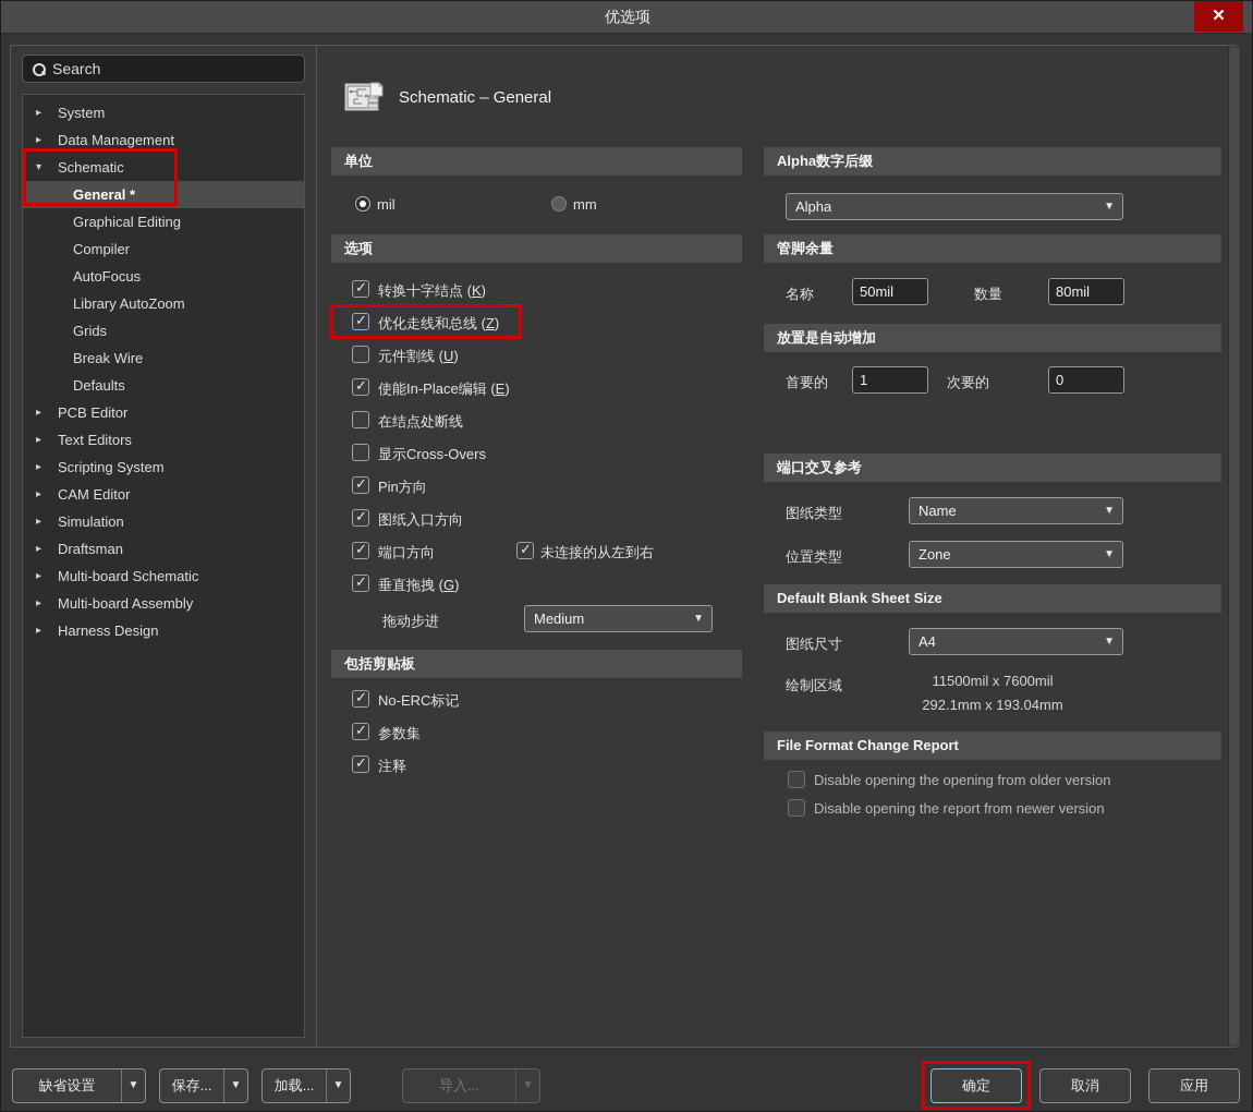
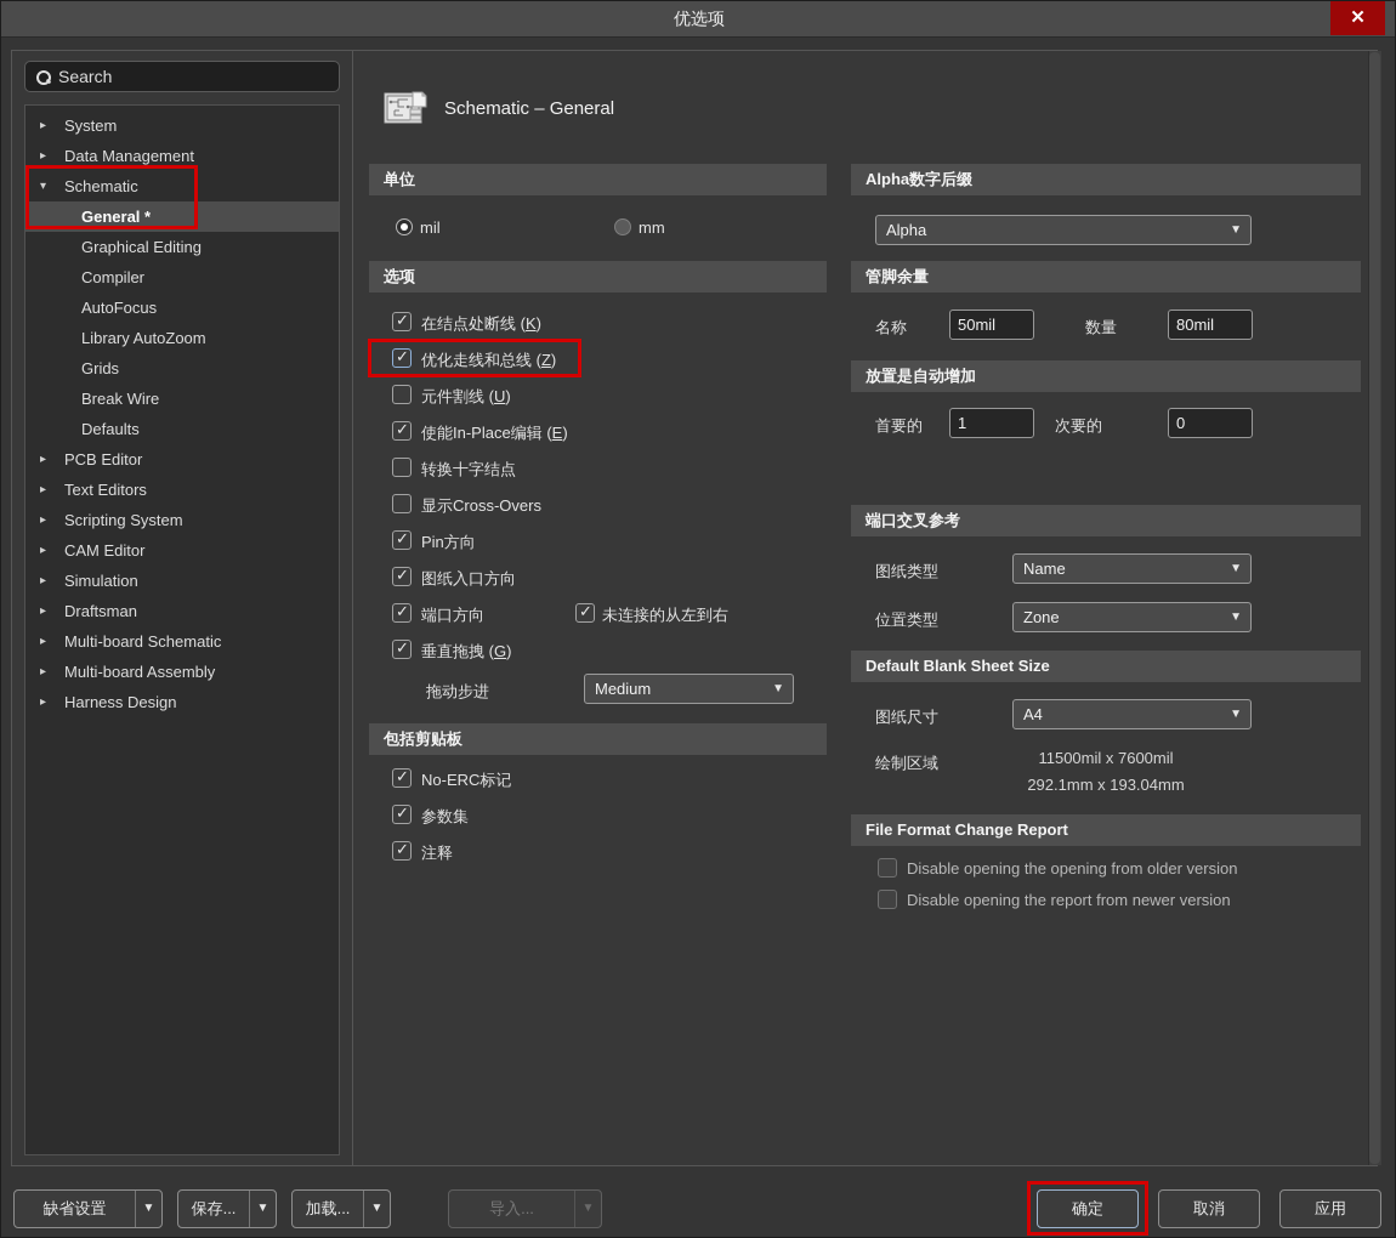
  优选项
  ✕
  Search
  ▸
  System
  ▸
  Data Management
  ▾
  Schematic
  General *
  Graphical Editing
  Compiler
  AutoFocus
  Library AutoZoom
  Grids
  Break Wire
  Defaults
  ▸
  PCB Editor
  ▸
  Text Editors
  ▸
  Scripting System
  ▸
  CAM Editor
  ▸
  Simulation
  ▸
  Draftsman
  ▸
  Multi-board Schematic
  ▸
  Multi-board Assembly
  ▸
  Harness Design
  Schematic – General
  单位
  mil
  mm
  选项
- 转换十字结点 (K)
+ 在结点处断线 (K)
  优化走线和总线 (Z)
  元件割线 (U)
  使能In-Place编辑 (E)
- 在结点处断线
+ 转换十字结点
  显示Cross-Overs
  Pin方向
  图纸入口方向
  端口方向
  未连接的从左到右
  垂直拖拽 (G)
  拖动步进
  Medium
  ▼
  包括剪贴板
  No-ERC标记
  参数集
  注释
  Alpha数字后缀
  Alpha
  ▼
  管脚余量
  名称
  50mil
  数量
  80mil
  放置是自动增加
  首要的
  1
  次要的
  0
  端口交叉参考
  图纸类型
  Name
  ▼
  位置类型
  Zone
  ▼
  Default Blank Sheet Size
  图纸尺寸
  A4
  ▼
  绘制区域
  11500mil x 7600mil
  292.1mm x 193.04mm
  File Format Change Report
  Disable opening the opening from older version
  Disable opening the report from newer version
  缺省设置
  ▼
  保存...
  ▼
  加载...
  ▼
  导入...
  ▼
  确定
  取消
  应用
